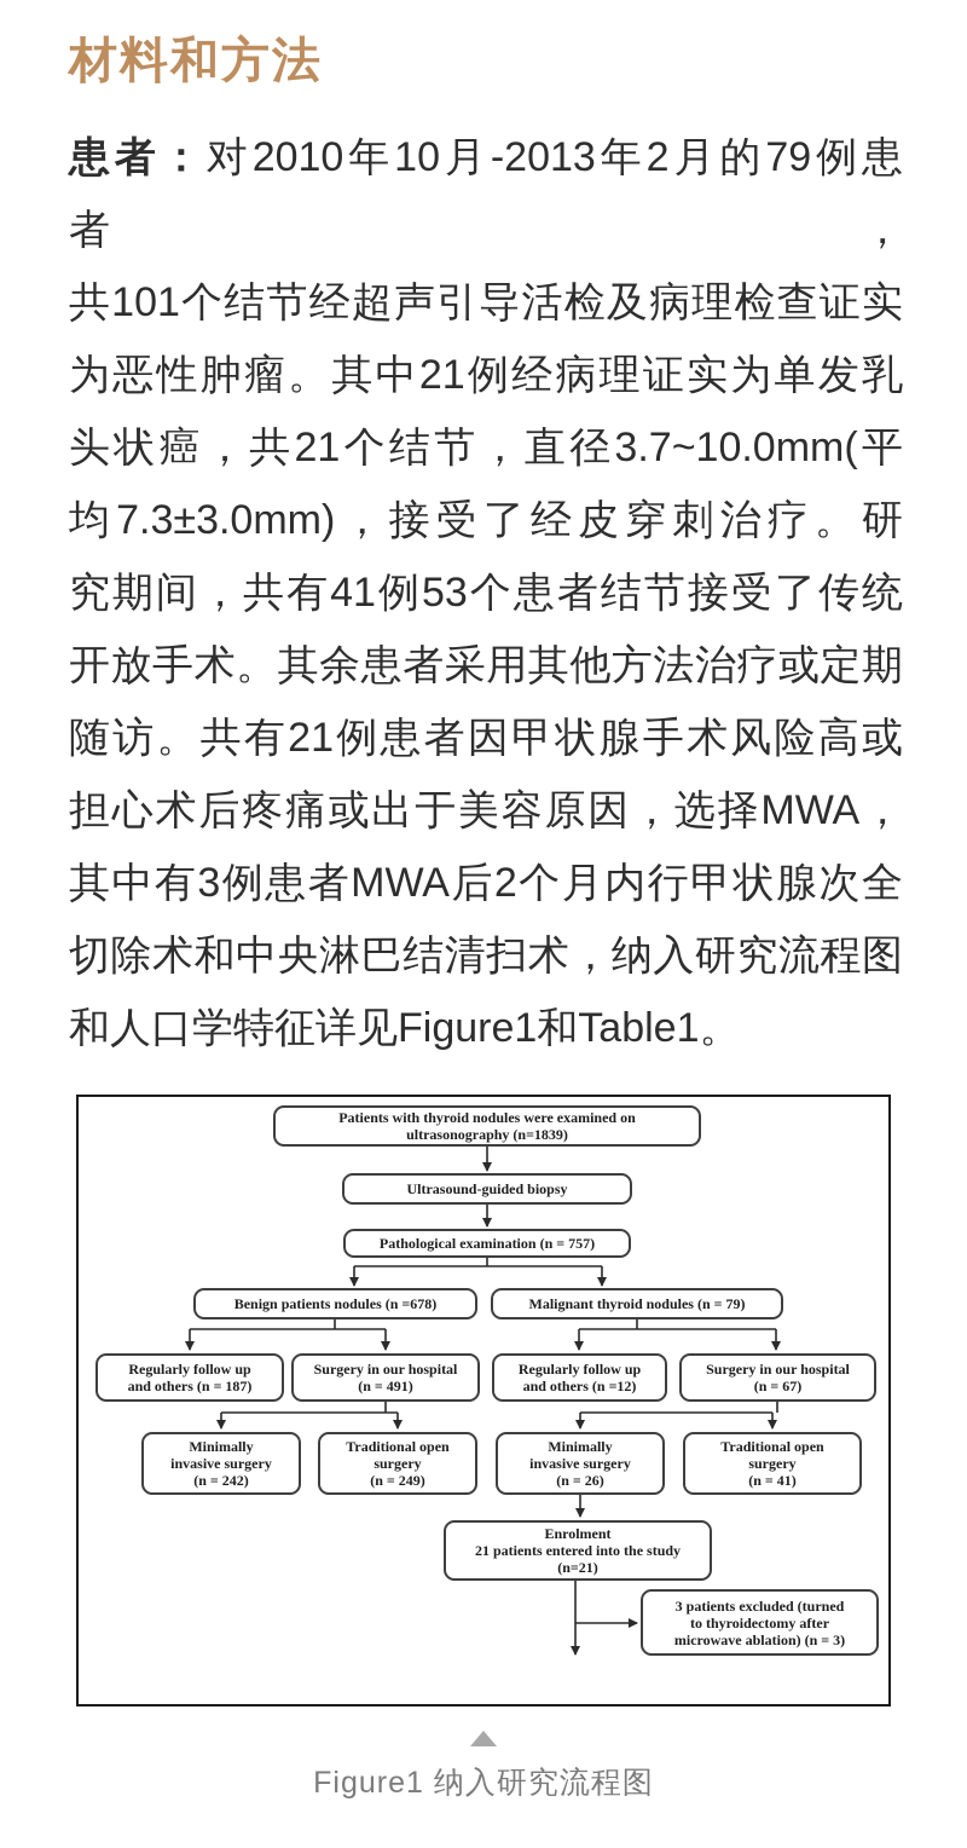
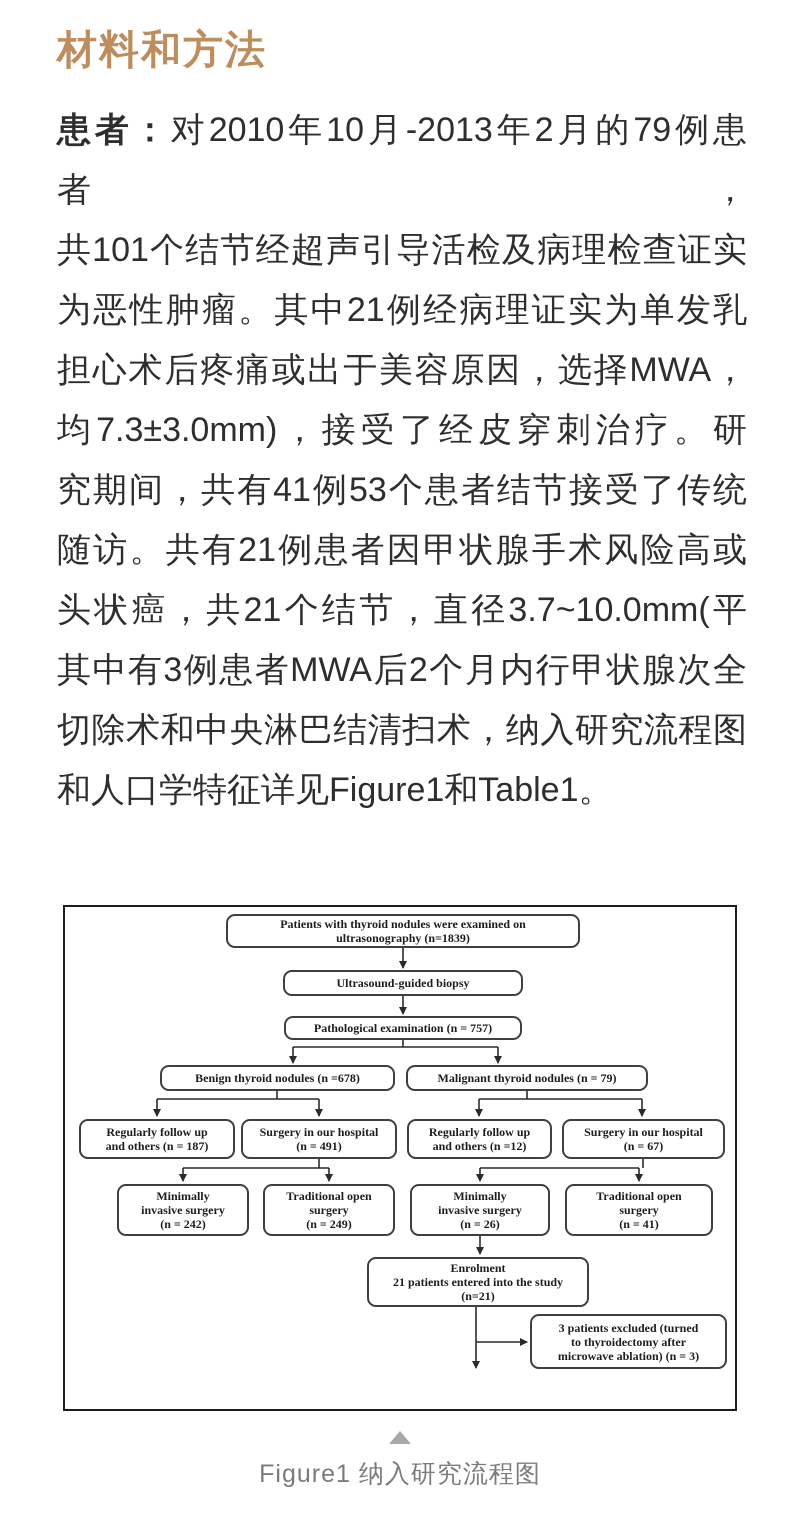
  材料和方法
  患者：对2010年10月-2013年2月的79例患者，
  共101个结节经超声引导活检及病理检查证实
  为恶性肿瘤。其中21例经病理证实为单发乳
- 头状癌，共21个结节，直径3.7~10.0mm(平
+ 担心术后疼痛或出于美容原因，选择MWA，
  均7.3±3.0mm)，接受了经皮穿刺治疗。研
  究期间，共有41例53个患者结节接受了传统
- 开放手术。其余患者采用其他方法治疗或定期
  随访。共有21例患者因甲状腺手术风险高或
- 担心术后疼痛或出于美容原因，选择MWA，
+ 头状癌，共21个结节，直径3.7~10.0mm(平
  其中有3例患者MWA后2个月内行甲状腺次全
  切除术和中央淋巴结清扫术，纳入研究流程图
  和人口学特征详见Figure1和Table1。
  Patients with thyroid nodules were examined on
  ultrasonography (n=1839)
  Ultrasound-guided biopsy
  Pathological examination (n = 757)
- Benign patients nodules (n =678)
+ Benign thyroid nodules (n =678)
  Malignant thyroid nodules (n = 79)
  Regularly follow up
  and others (n = 187)
  Surgery in our hospital
  (n = 491)
  Regularly follow up
  and others (n =12)
  Surgery in our hospital
  (n = 67)
  Minimally
  invasive surgery
  (n = 242)
  Traditional open
  surgery
  (n = 249)
  Minimally
  invasive surgery
  (n = 26)
  Traditional open
  surgery
  (n = 41)
  Enrolment
  21 patients entered into the study
  (n=21)
  3 patients excluded (turned
  to thyroidectomy after
  microwave ablation) (n = 3)
  Figure1 纳入研究流程图
